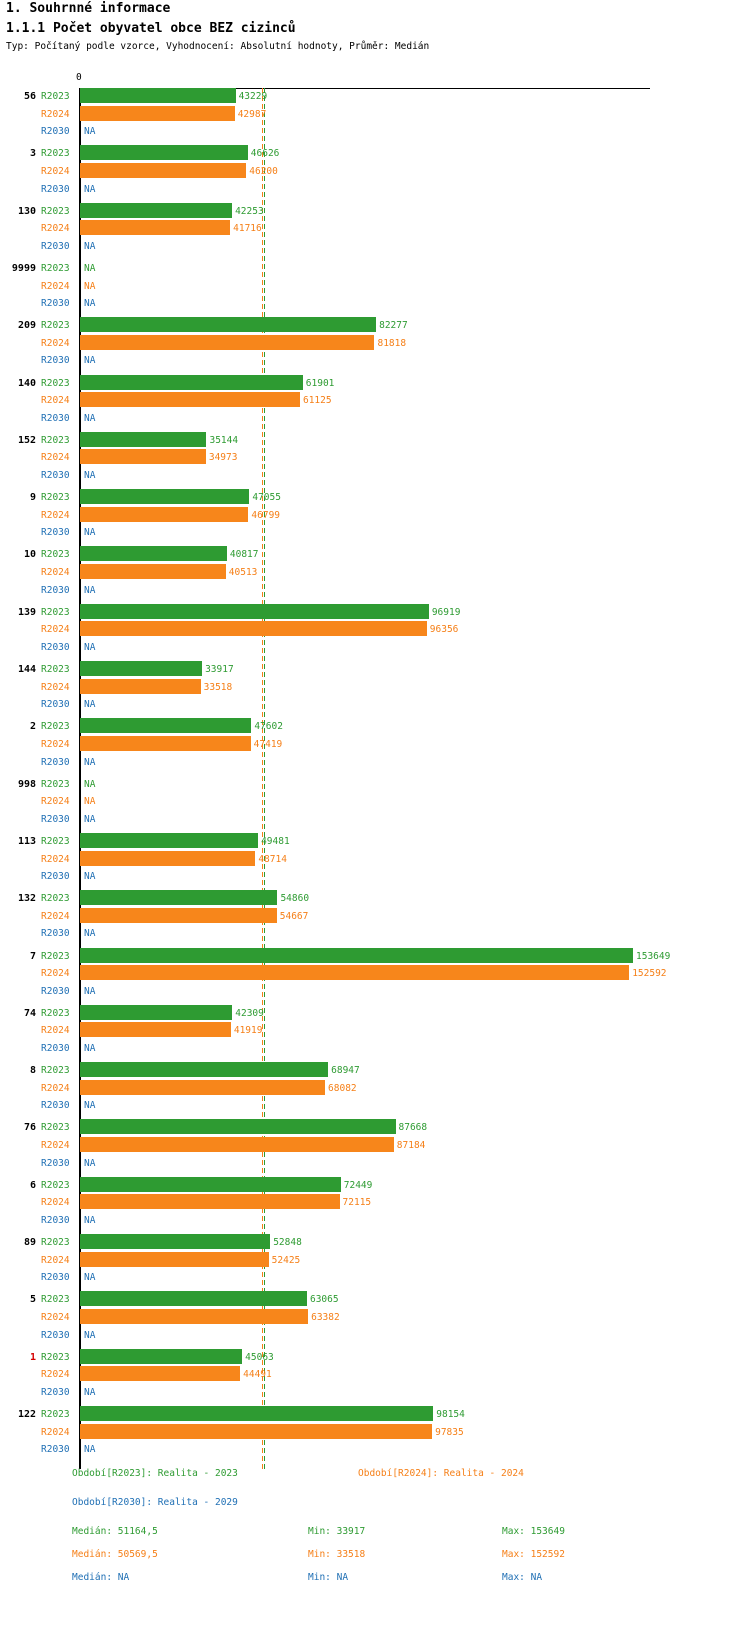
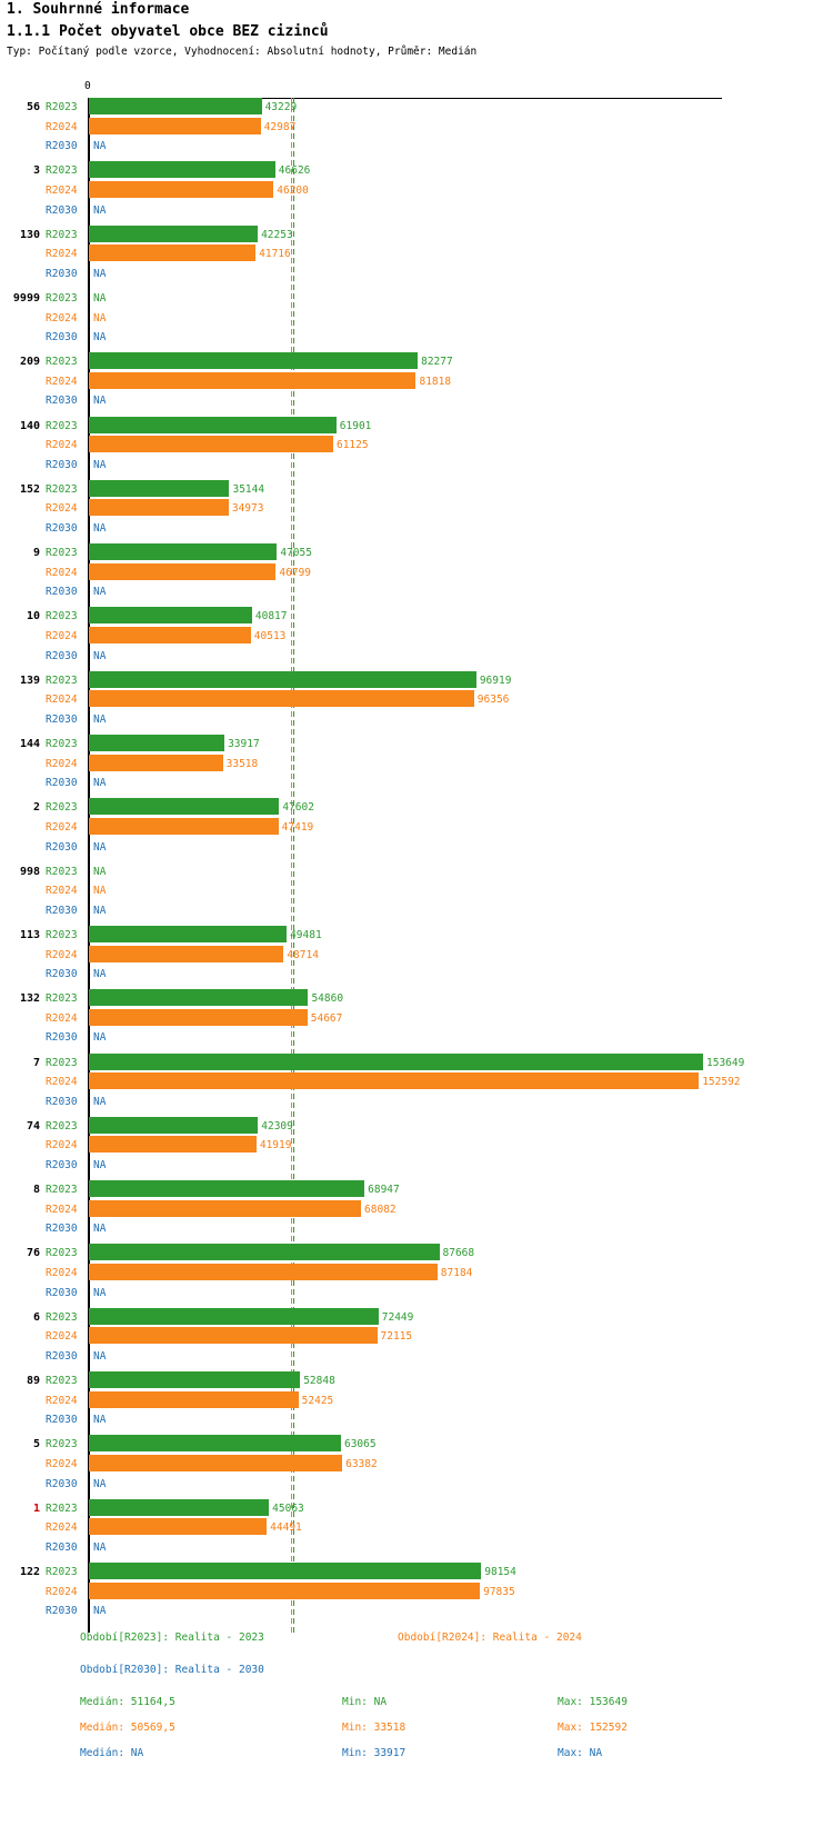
  1. Souhrnné informace
  1.1.1 Počet obyvatel obce BEZ cizinců
  Typ: Počítaný podle vzorce, Vyhodnocení: Absolutní hodnoty, Průměr: Medián
  0
  56
  R2023
  43229
  R2024
  42987
  R2030
  NA
  3
  R2023
  46626
  R2024
  46200
  R2030
  NA
  130
  R2023
  42253
  R2024
  41716
  R2030
  NA
  9999
  R2023
  NA
  R2024
  NA
  R2030
  NA
  209
  R2023
  82277
  R2024
  81818
  R2030
  NA
  140
  R2023
  61901
  R2024
  61125
  R2030
  NA
  152
  R2023
  35144
  R2024
  34973
  R2030
  NA
  9
  R2023
  47055
  R2024
  46799
  R2030
  NA
  10
  R2023
  40817
  R2024
  40513
  R2030
  NA
  139
  R2023
  96919
  R2024
  96356
  R2030
  NA
  144
  R2023
  33917
  R2024
  33518
  R2030
  NA
  2
  R2023
  47602
  R2024
  47419
  R2030
  NA
  998
  R2023
  NA
  R2024
  NA
  R2030
  NA
  113
  R2023
  49481
  R2024
  48714
  R2030
  NA
  132
  R2023
  54860
  R2024
  54667
  R2030
  NA
  7
  R2023
  153649
  R2024
  152592
  R2030
  NA
  74
  R2023
  42309
  R2024
  41919
  R2030
  NA
  8
  R2023
  68947
  R2024
  68082
  R2030
  NA
  76
  R2023
  87668
  R2024
  87184
  R2030
  NA
  6
  R2023
  72449
  R2024
  72115
  R2030
  NA
  89
  R2023
  52848
  R2024
  52425
  R2030
  NA
  5
  R2023
  63065
  R2024
  63382
  R2030
  NA
  1
  R2023
  45063
  R2024
  44491
  R2030
  NA
  122
  R2023
  98154
  R2024
  97835
  R2030
  NA
  Období[R2023]: Realita - 2023
  Období[R2024]: Realita - 2024
- Období[R2030]: Realita - 2029
+ Období[R2030]: Realita - 2030
  Medián: 51164,5
- Min: 33917
+ Min: NA
  Max: 153649
  Medián: 50569,5
  Min: 33518
  Max: 152592
  Medián: NA
- Min: NA
+ Min: 33917
  Max: NA
